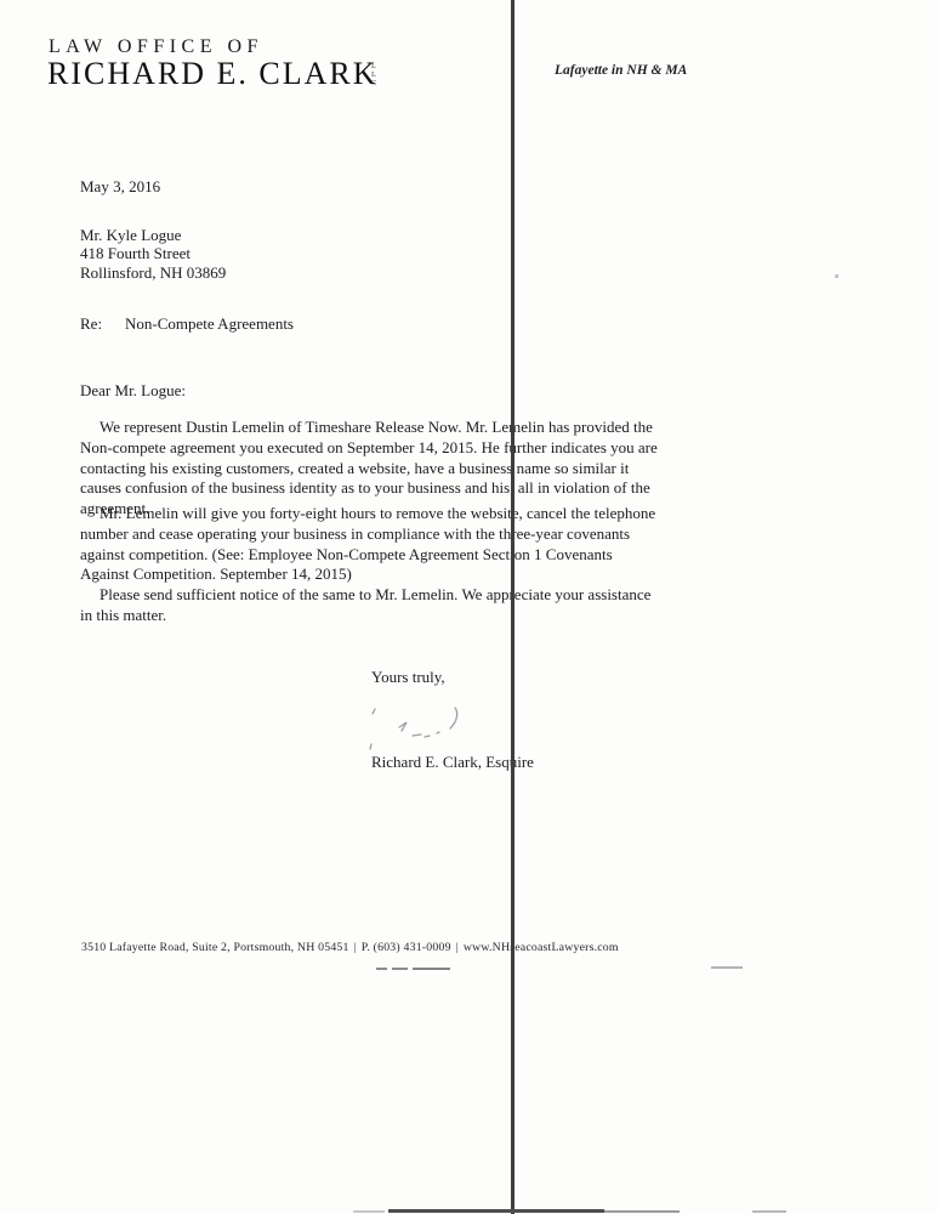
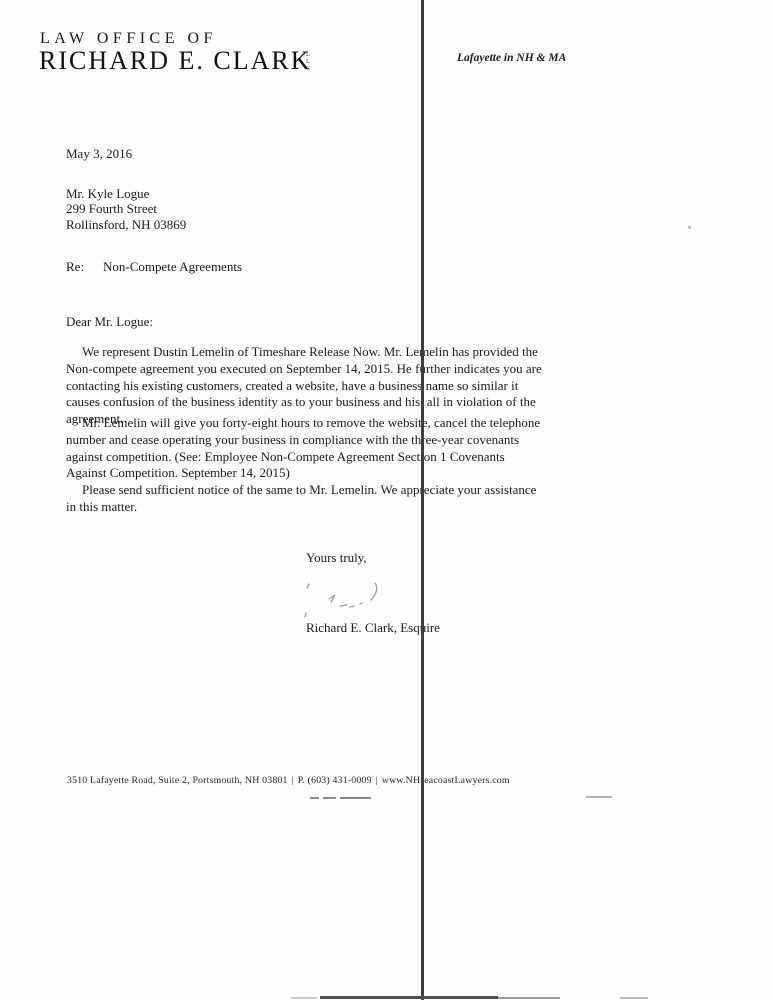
  LAW OFFICE OF
  RICHARD E. CLARK
  Lafayette in NH & MA
  May 3, 2016
  Mr. Kyle Logue
- 418 Fourth Street
+ 299 Fourth Street
  Rollinsford, NH 03869
  Re: Non-Compete Agreements
  Dear Mr. Logue:
  We represent Dustin Lemelin of Timeshare Release Now. Mr. Lemelin has provided the Non-compete agreement you executed on September 14, 2015. He frther indicates you are contacting his existing customers, created a website, have a business name so similar it causes confusion of the business identity as to your business and his all in violation of the agreement.
  Mr. Lemelin will give you forty-eight hours to remove the website, cancel the telephone number and cease operating your business in compliance with the thee-year covenants against competition. (See: Employee Non-Compete Agreement Secton 1 Covenants Against Competition. September 14, 2015)
  Please send sufficient notice of the same to Mr. Lemelin. We appeciate your assistance in this matter.
  Yours truly,
  Richard E. Clark, Esqire
- 3510 Lafayette Road, Suite 2, Portsmouth, NH 05451 | P. (603) 431-0009 | www.NHeacoastLawyers.com
+ 3510 Lafayette Road, Suite 2, Portsmouth, NH 03801 | P. (603) 431-0009 | www.NHeacoastLawyers.com
